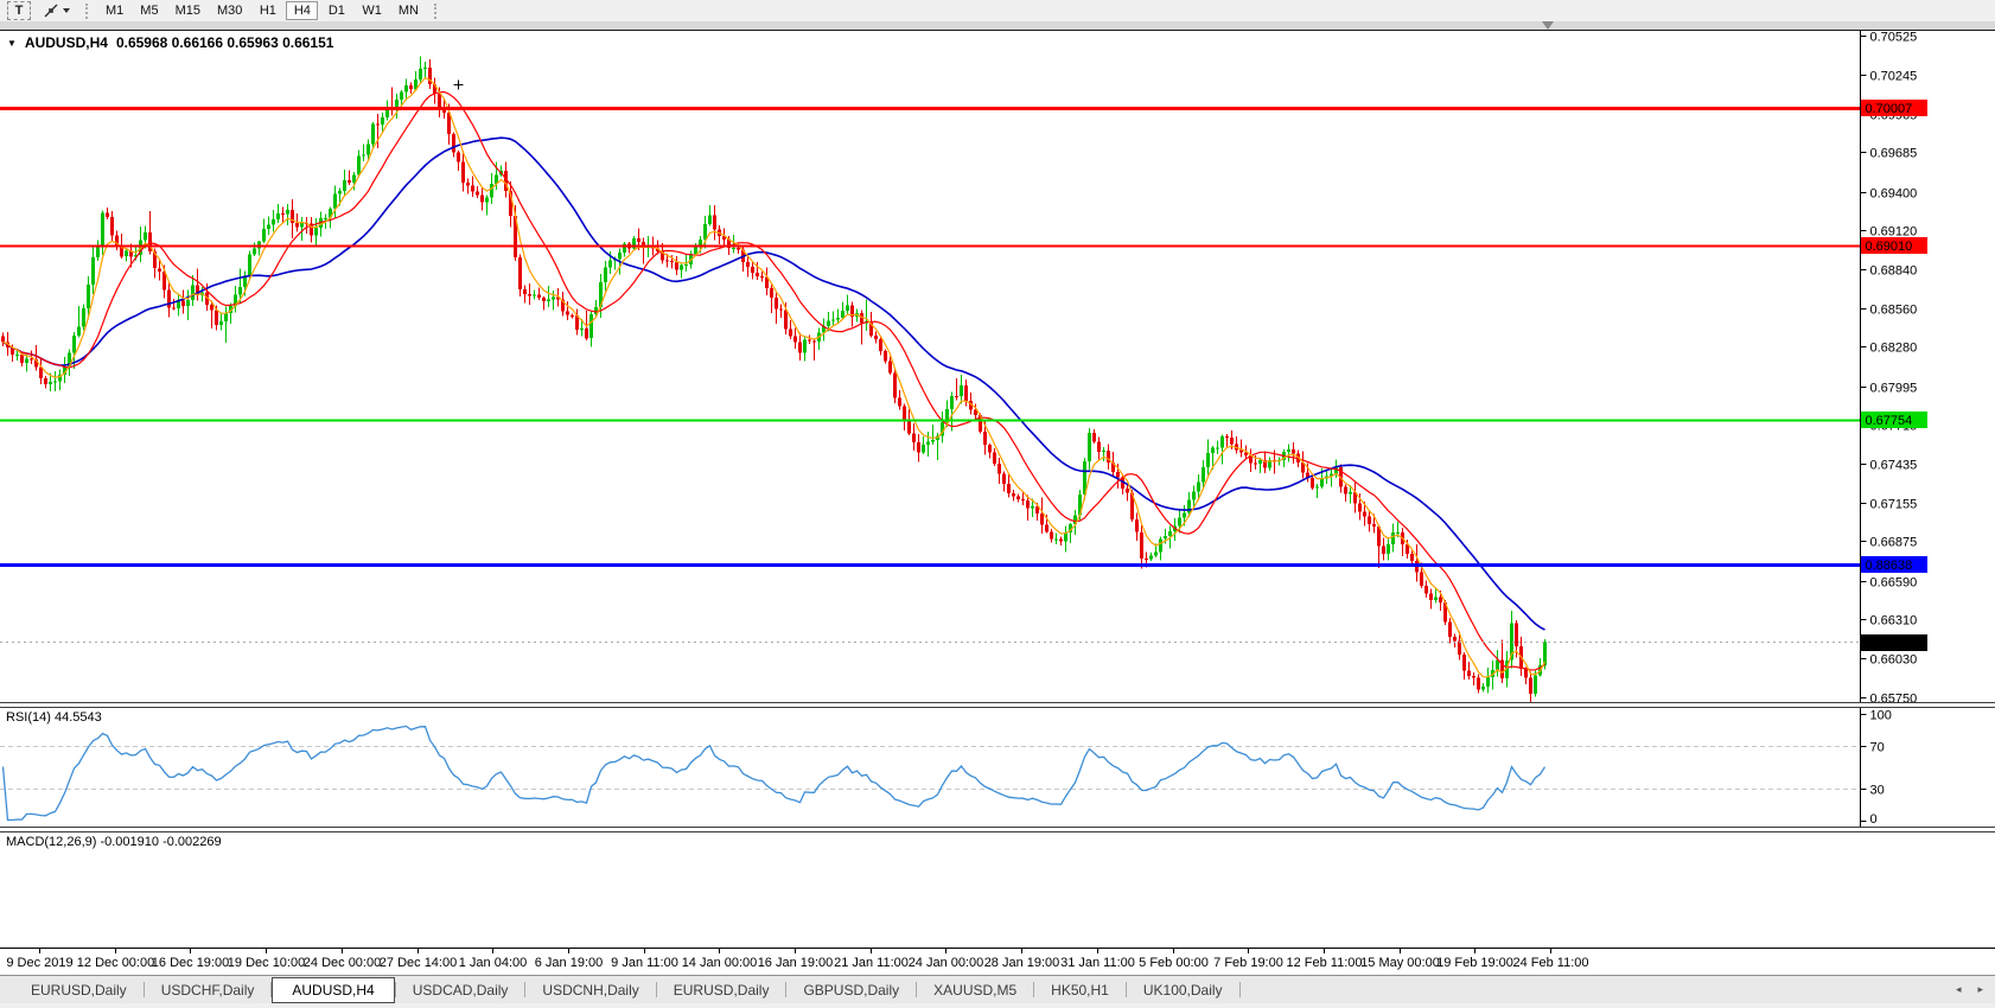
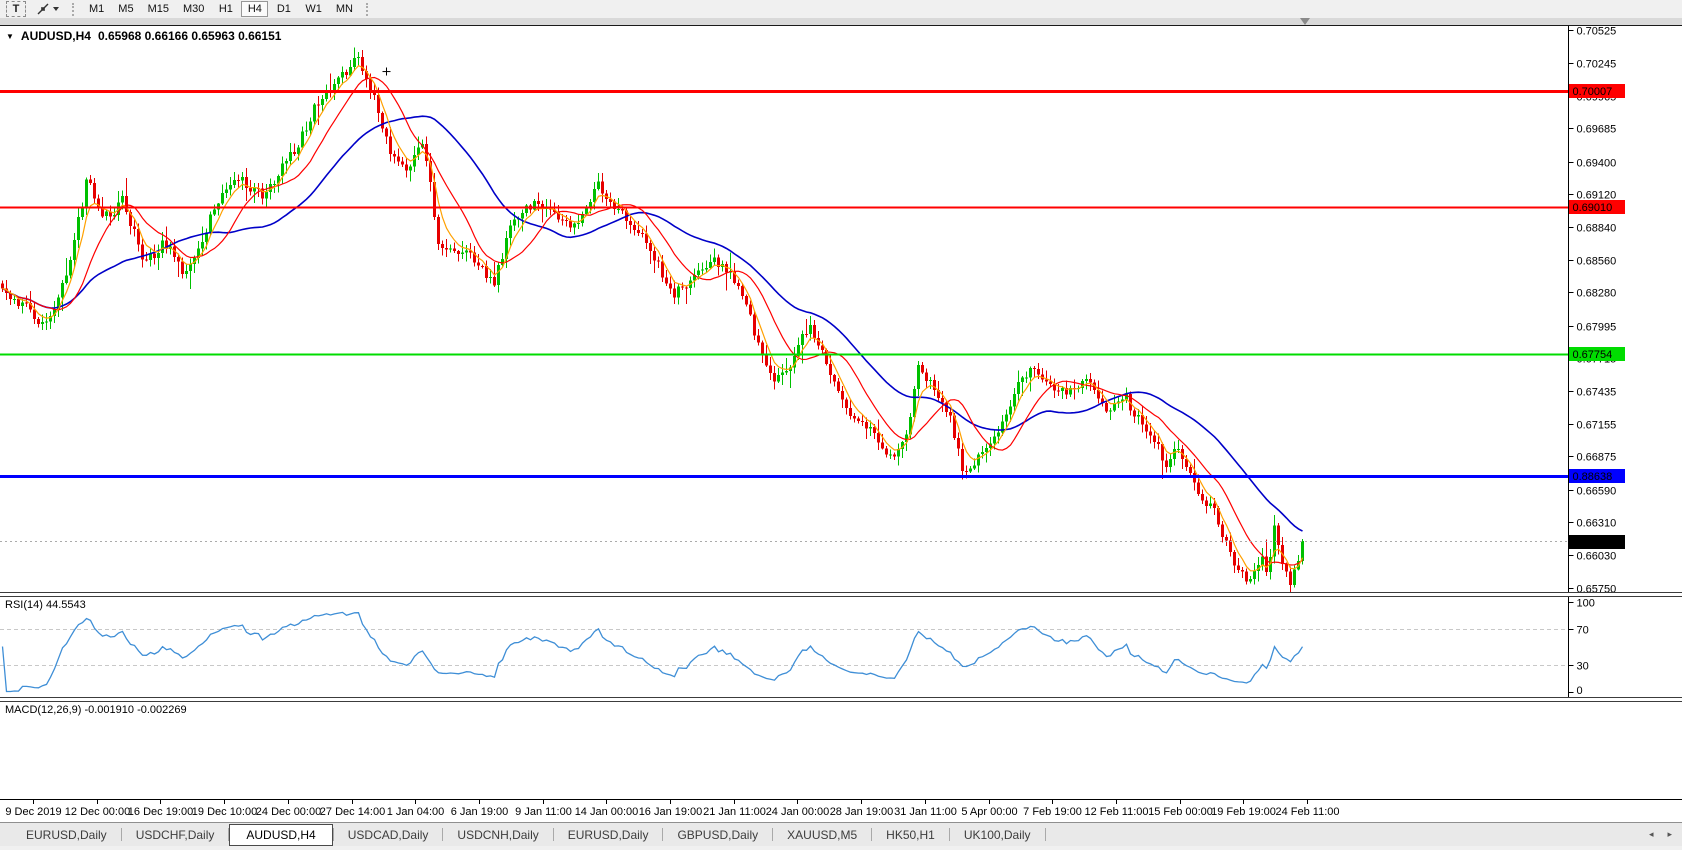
  T
  M1
  M5
  M15
  M30
  H1
  H4
  D1
  W1
  MN
  ▼
  AUDUSD,H4
  0.65968 0.66166 0.65963 0.66151
  0.70525
  0.70245
  0.69685
  0.69400
  0.69120
  0.68840
  0.68560
  0.68280
  0.67995
  0.67435
  0.67155
  0.66875
  0.66590
  0.66310
  0.66030
  0.65750
  0.70007
  0.69010
  0.67754
  0.88638
  0.66151
  RSI(14) 44.5543
  100
  70
  30
  0
  MACD(12,26,9) -0.001910 -0.002269
  9 Dec 2019
  12 Dec 00:00
  16 Dec 19:00
  19 Dec 10:00
  24 Dec 00:00
  27 Dec 14:00
  1 Jan 04:00
  6 Jan 19:00
  9 Jan 11:00
  14 Jan 00:00
  16 Jan 19:00
  21 Jan 11:00
  24 Jan 00:00
  28 Jan 19:00
  31 Jan 11:00
- 5 Feb 00:00
+ 5 Apr 00:00
  7 Feb 19:00
  12 Feb 11:00
- 15 May 00:00
+ 15 Feb 00:00
  19 Feb 19:00
  24 Feb 11:00
  EURUSD,Daily
  USDCHF,Daily
  AUDUSD,H4
  USDCAD,Daily
  USDCNH,Daily
  EURUSD,Daily
  GBPUSD,Daily
  XAUUSD,M5
  HK50,H1
  UK100,Daily
  ◂
  ▸
